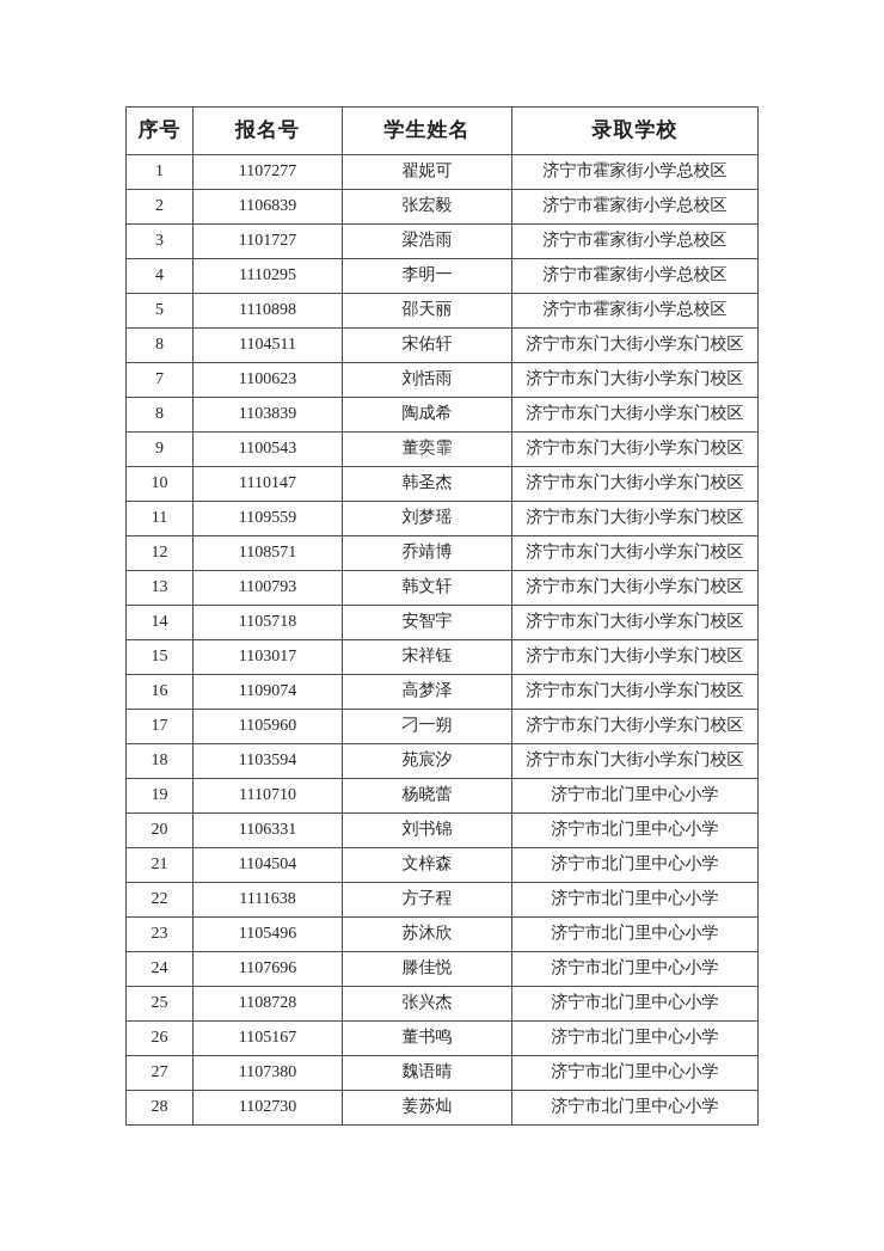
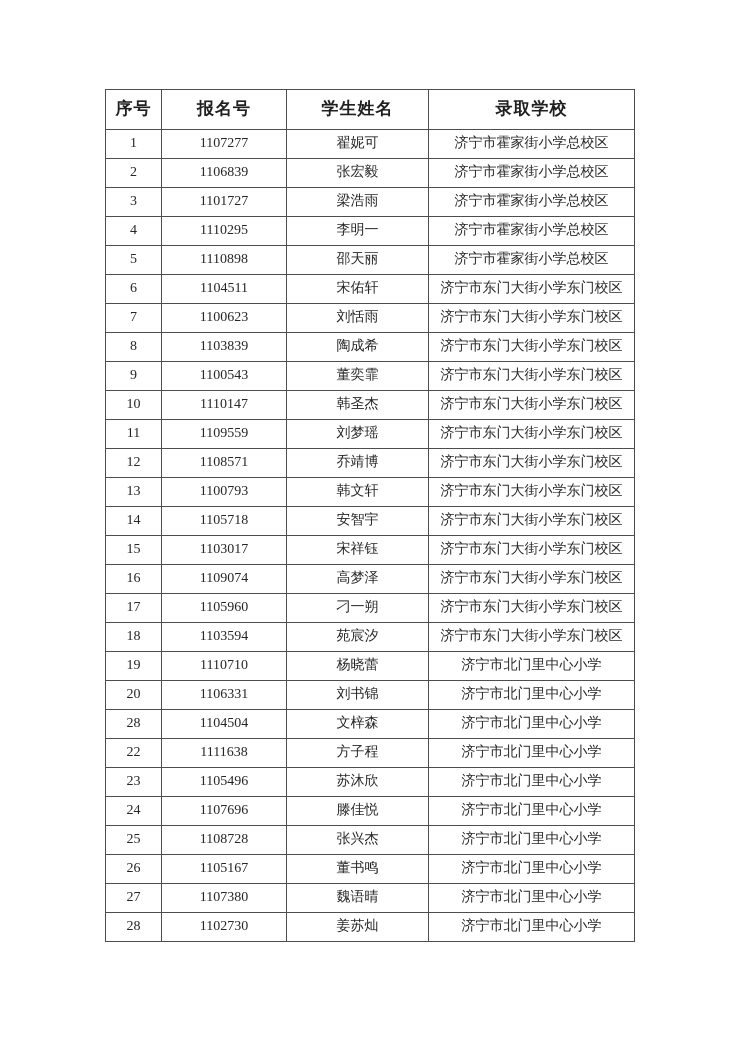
  序号	报名号	学生姓名	录取学校
  1	1107277	翟妮可	济宁市霍家街小学总校区
  2	1106839	张宏毅	济宁市霍家街小学总校区
  3	1101727	梁浩雨	济宁市霍家街小学总校区
  4	1110295	李明一	济宁市霍家街小学总校区
  5	1110898	邵天丽	济宁市霍家街小学总校区
- 8	1104511	宋佑轩	济宁市东门大街小学东门校区
+ 6	1104511	宋佑轩	济宁市东门大街小学东门校区
  7	1100623	刘恬雨	济宁市东门大街小学东门校区
  8	1103839	陶成希	济宁市东门大街小学东门校区
  9	1100543	董奕霏	济宁市东门大街小学东门校区
  10	1110147	韩圣杰	济宁市东门大街小学东门校区
  11	1109559	刘梦瑶	济宁市东门大街小学东门校区
  12	1108571	乔靖博	济宁市东门大街小学东门校区
  13	1100793	韩文轩	济宁市东门大街小学东门校区
  14	1105718	安智宇	济宁市东门大街小学东门校区
  15	1103017	宋祥钰	济宁市东门大街小学东门校区
  16	1109074	高梦泽	济宁市东门大街小学东门校区
  17	1105960	刁一朔	济宁市东门大街小学东门校区
  18	1103594	苑宸汐	济宁市东门大街小学东门校区
  19	1110710	杨晓蕾	济宁市北门里中心小学
  20	1106331	刘书锦	济宁市北门里中心小学
- 21	1104504	文梓森	济宁市北门里中心小学
+ 28	1104504	文梓森	济宁市北门里中心小学
  22	1111638	方子程	济宁市北门里中心小学
  23	1105496	苏沐欣	济宁市北门里中心小学
  24	1107696	滕佳悦	济宁市北门里中心小学
  25	1108728	张兴杰	济宁市北门里中心小学
  26	1105167	董书鸣	济宁市北门里中心小学
  27	1107380	魏语晴	济宁市北门里中心小学
  28	1102730	姜苏灿	济宁市北门里中心小学
